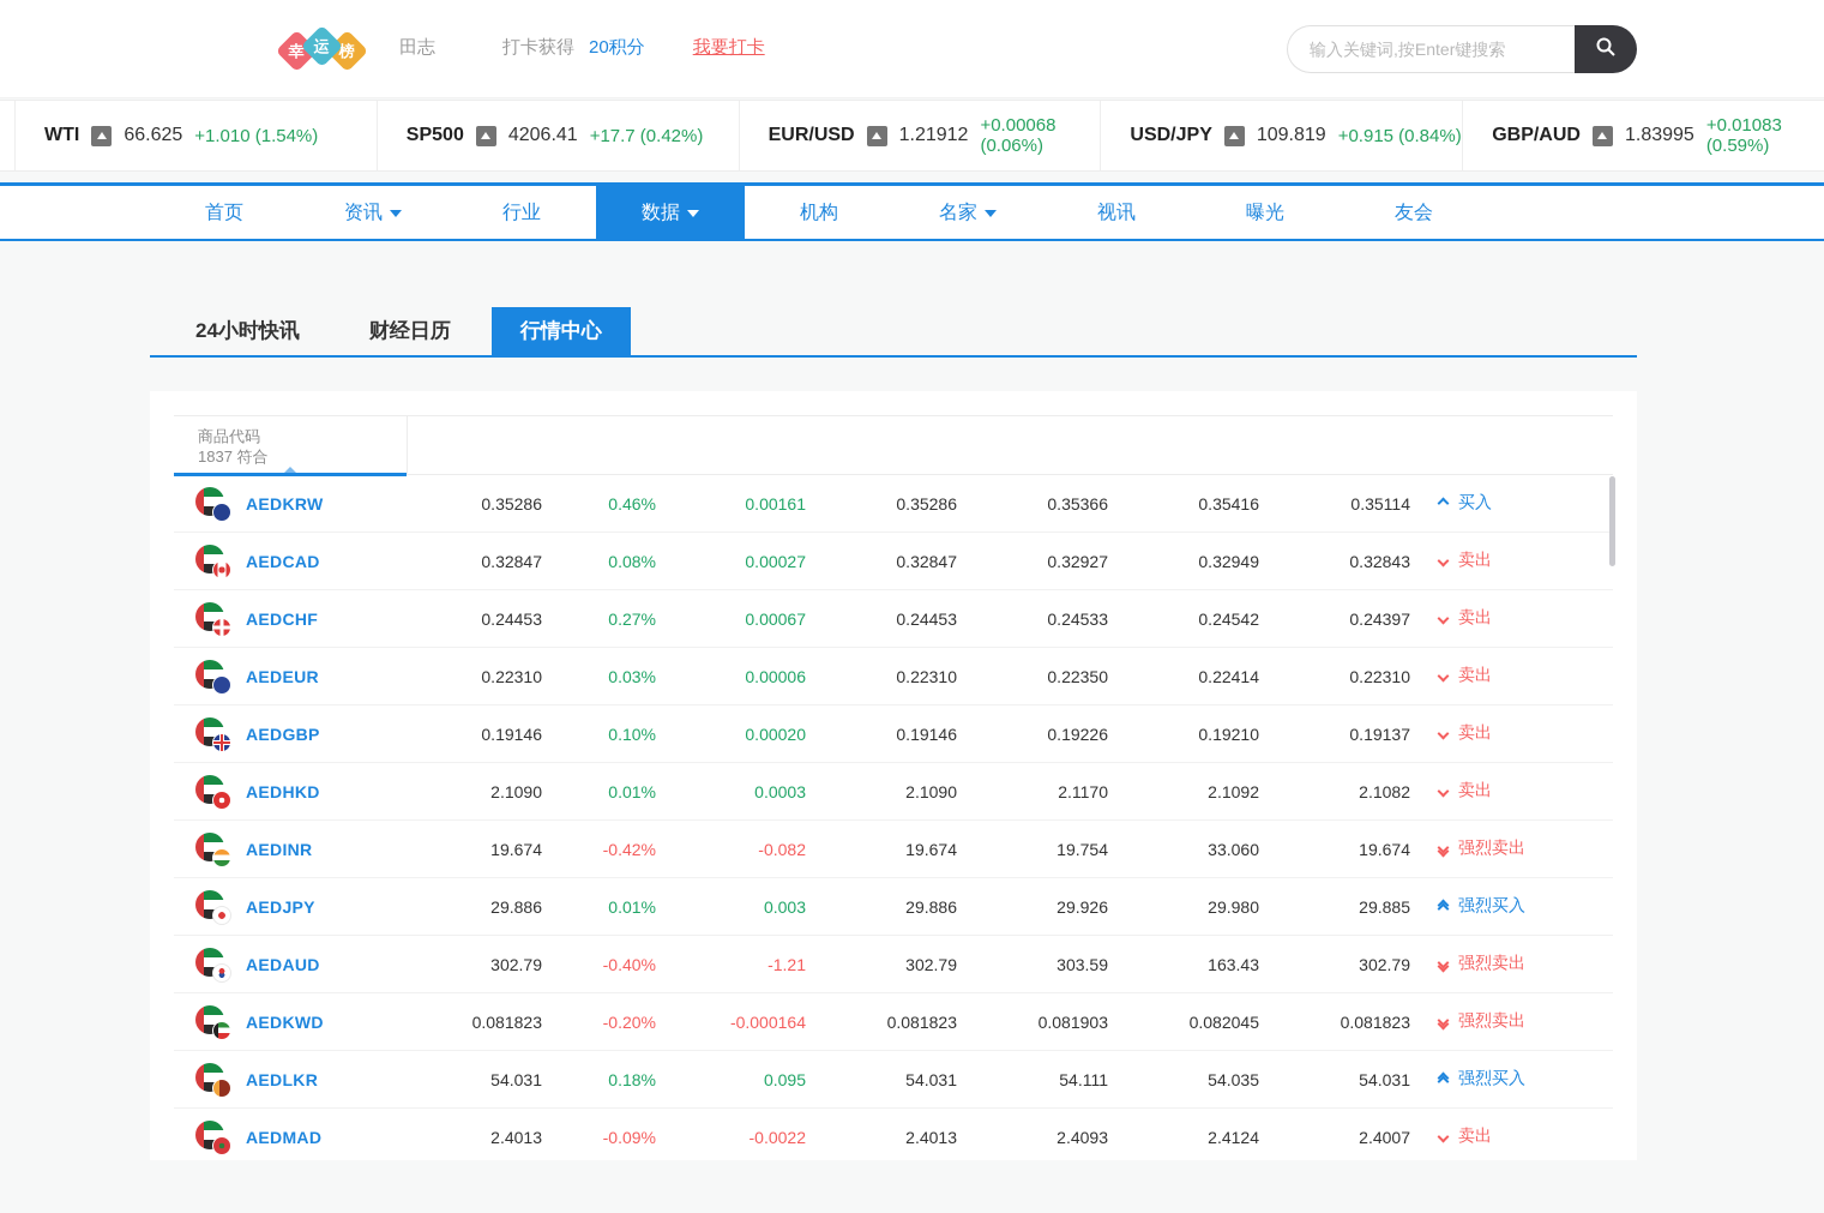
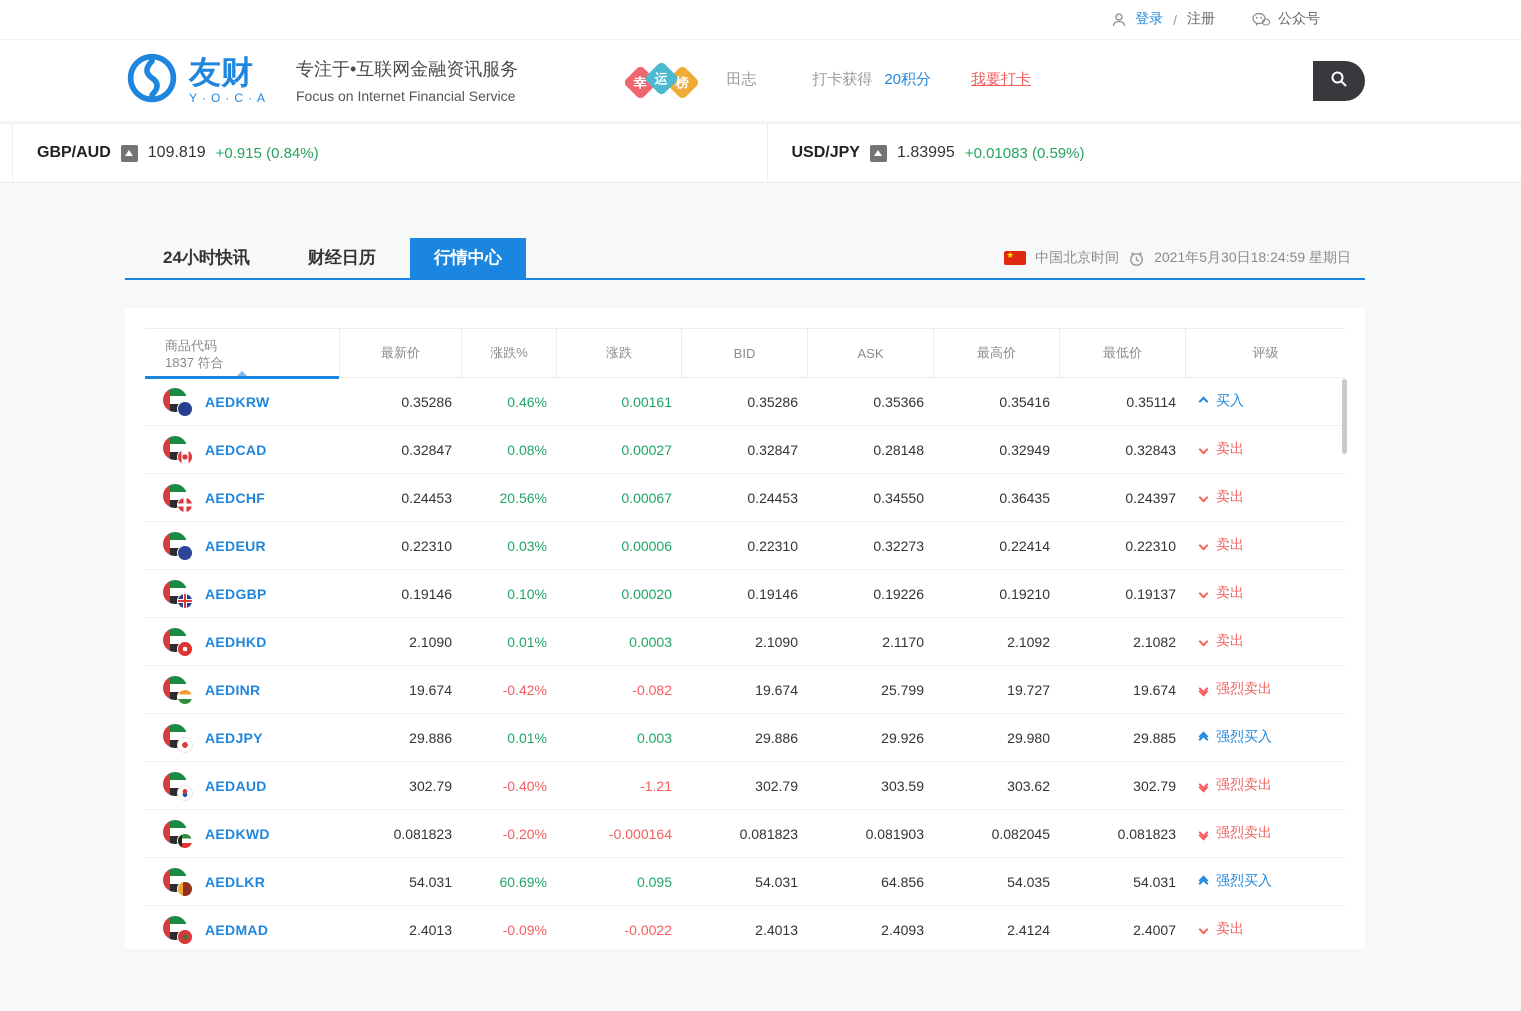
+ 登录
+ /
+ 注册
+ 公众号
+ 友财
+ Y·O·C·A
+ 专注于•互联网金融资讯服务
+ Focus on Internet Financial Service
  田志
  打卡获得
  20积分
  我要打卡
- 输入关键词,按Enter键搜索
- WTI
- 66.625
- +1.010 (1.54%)
- SP500
- 4206.41
- +17.7 (0.42%)
- EUR/USD
- 1.21912
- +0.00068 (0.06%)
- USD/JPY
+ GBP/AUD
  109.819
  +0.915 (0.84%)
- GBP/AUD
+ USD/JPY
  1.83995
  +0.01083 (0.59%)
- 首页
- 资讯
- 行业
- 数据
- 机构
- 名家
- 视讯
- 曝光
- 友会
  24小时快讯
  财经日历
  行情中心
+ 中国北京时间
+ 2021年5月30日18:24:59 星期日
  商品代码
  1837 符合
+ 最新价
+ 涨跌%
+ 涨跌
+ BID
+ ASK
+ 最高价
+ 最低价
+ 评级
  AEDKRW
  0.35286
  0.46%
  0.00161
  0.35286
  0.35366
  0.35416
  0.35114
  买入
  AEDCAD
  0.32847
  0.08%
  0.00027
  0.32847
- 0.32927
+ 0.28148
  0.32949
  0.32843
  卖出
  AEDCHF
  0.24453
- 0.27%
+ 20.56%
  0.00067
  0.24453
- 0.24533
+ 0.34550
- 0.24542
+ 0.36435
  0.24397
  卖出
  AEDEUR
  0.22310
  0.03%
  0.00006
  0.22310
- 0.22350
+ 0.32273
  0.22414
  0.22310
  卖出
  AEDGBP
  0.19146
  0.10%
  0.00020
  0.19146
  0.19226
  0.19210
  0.19137
  卖出
  AEDHKD
  2.1090
  0.01%
  0.0003
  2.1090
  2.1170
  2.1092
  2.1082
  卖出
  AEDINR
  19.674
  -0.42%
  -0.082
  19.674
- 19.754
+ 25.799
- 33.060
+ 19.727
  19.674
  强烈卖出
  AEDJPY
  29.886
  0.01%
  0.003
  29.886
  29.926
  29.980
  29.885
  强烈买入
  AEDAUD
  302.79
  -0.40%
  -1.21
  302.79
  303.59
- 163.43
+ 303.62
  302.79
  强烈卖出
  AEDKWD
  0.081823
  -0.20%
  -0.000164
  0.081823
  0.081903
  0.082045
  0.081823
  强烈卖出
  AEDLKR
  54.031
- 0.18%
+ 60.69%
  0.095
  54.031
- 54.111
+ 64.856
  54.035
  54.031
  强烈买入
  AEDMAD
  2.4013
  -0.09%
  -0.0022
  2.4013
  2.4093
  2.4124
  2.4007
  卖出
